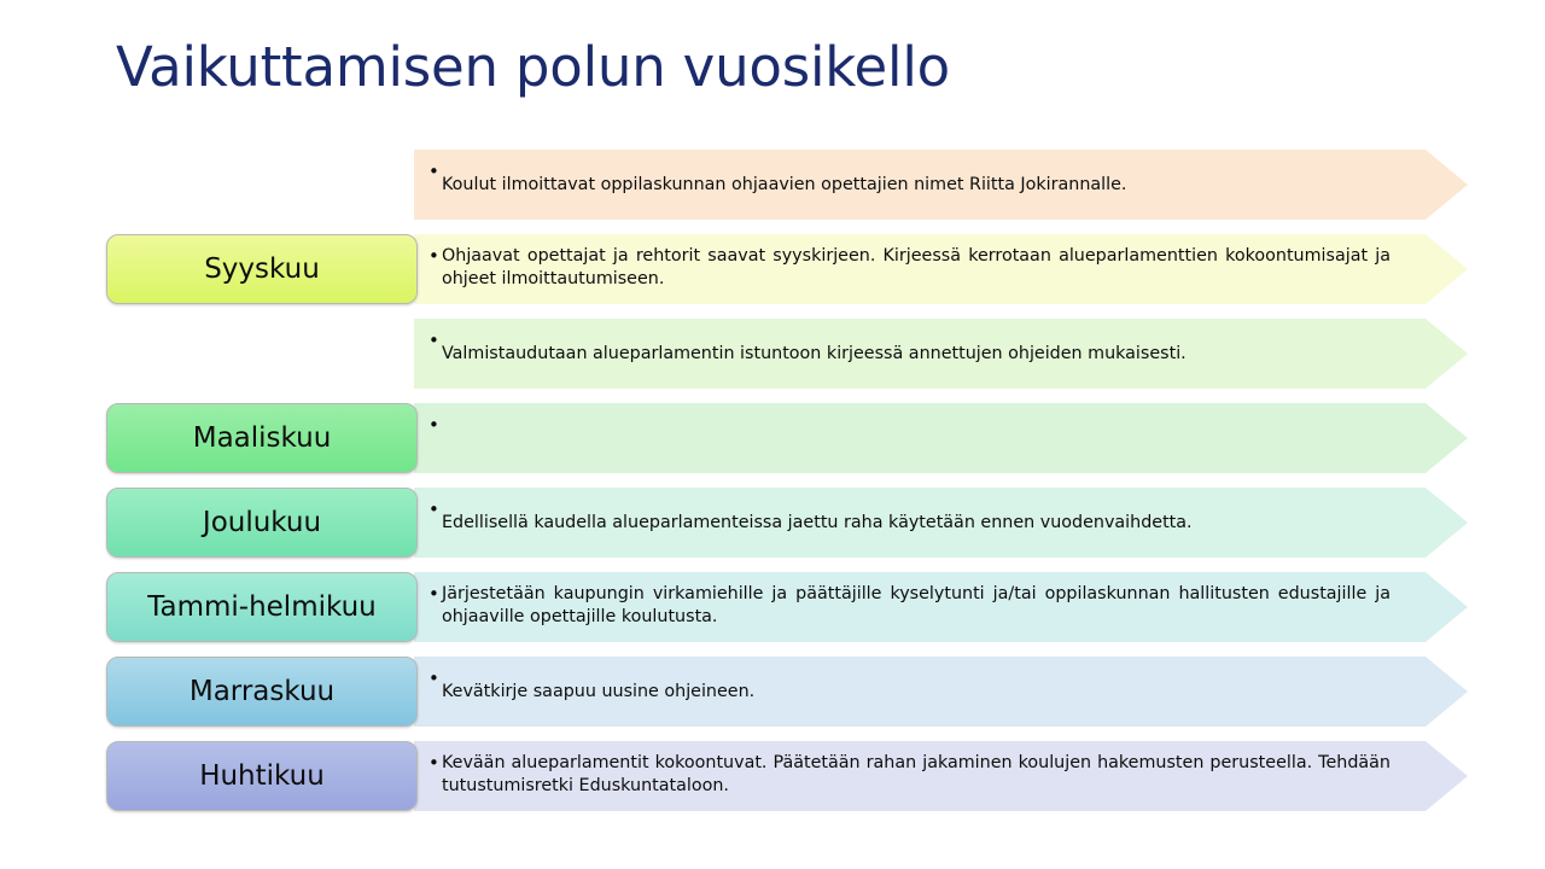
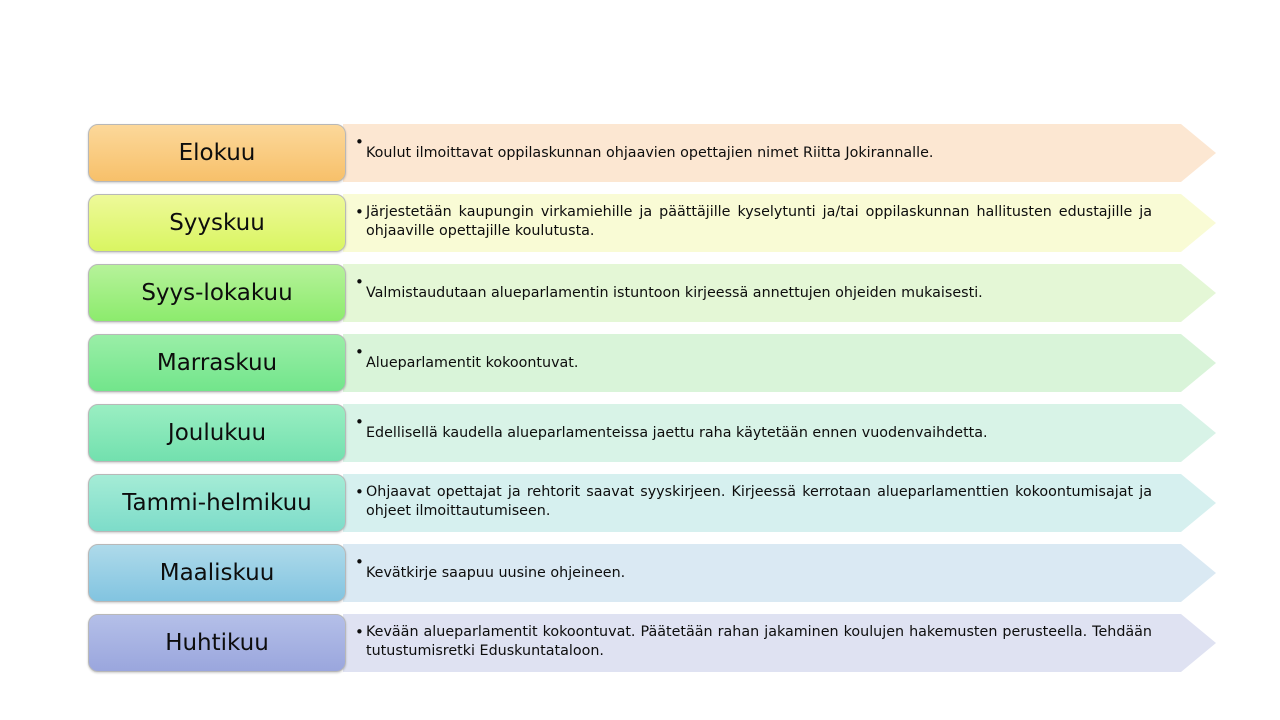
- Vaikuttamisen polun vuosikello
  •
  Koulut ilmoittavat oppilaskunnan ohjaavien opettajien nimet Riitta Jokirannalle.
+ Elokuu
  •
- Ohjaavat opettajat ja rehtorit saavat syyskirjeen. Kirjeessä kerrotaan alueparlamenttien kokoontumisajat ja ohjeet ilmoittautumiseen.
+ Järjestetään kaupungin virkamiehille ja päättäjille kyselytunti ja/tai oppilaskunnan hallitusten edustajille ja ohjaaville opettajille koulutusta.
  Syyskuu
  •
  Valmistaudutaan alueparlamentin istuntoon kirjeessä annettujen ohjeiden mukaisesti.
+ Syys-lokakuu
  •
+ Alueparlamentit kokoontuvat.
- Maaliskuu
+ Marraskuu
  •
  Edellisellä kaudella alueparlamenteissa jaettu raha käytetään ennen vuodenvaihdetta.
  Joulukuu
  •
- Järjestetään kaupungin virkamiehille ja päättäjille kyselytunti ja/tai oppilaskunnan hallitusten edustajille ja ohjaaville opettajille koulutusta.
+ Ohjaavat opettajat ja rehtorit saavat syyskirjeen. Kirjeessä kerrotaan alueparlamenttien kokoontumisajat ja ohjeet ilmoittautumiseen.
  Tammi-helmikuu
  •
  Kevätkirje saapuu uusine ohjeineen.
- Marraskuu
+ Maaliskuu
  •
  Kevään alueparlamentit kokoontuvat. Päätetään rahan jakaminen koulujen hakemusten perusteella. Tehdään tutustumisretki Eduskuntataloon.
  Huhtikuu
